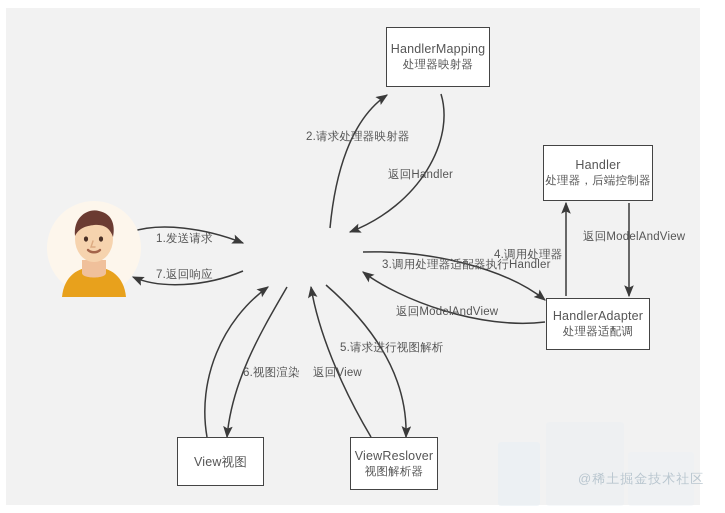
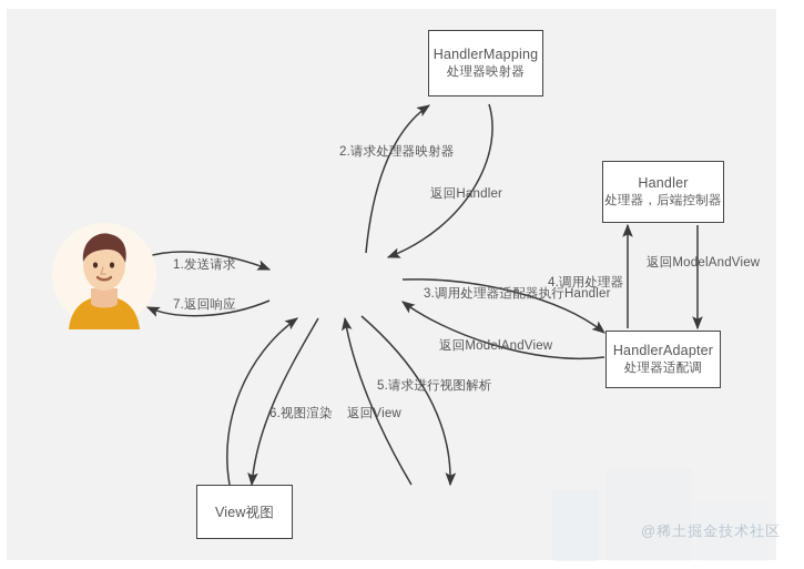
  HandlerMapping
  处理器映射器
  Handler
  处理器，后端控制器
  HandlerAdapter
  处理器适配调
  View视图
- ViewReslover
- 视图解析器
  1.发送请求
  7.返回响应
  2.请求处理器映射器
  返回Handler
  3.调用处理器适配器执行Handler
  返回ModelAndView
  4.调用处理器
  返回ModelAndView
  5.请求进行视图解析
  返回View
  6.视图渲染
  @稀土掘金技术社区
